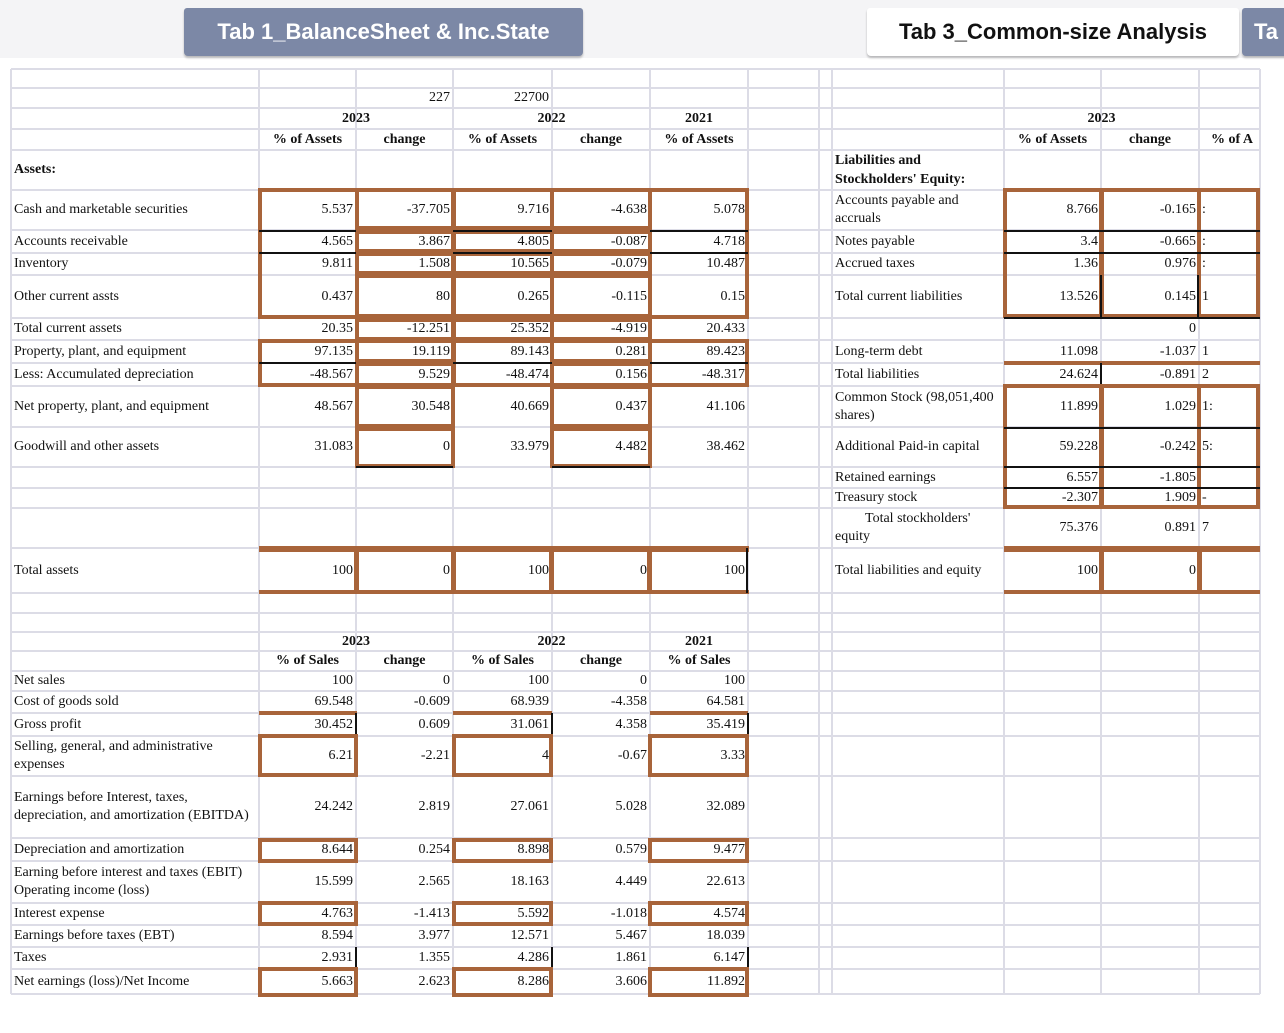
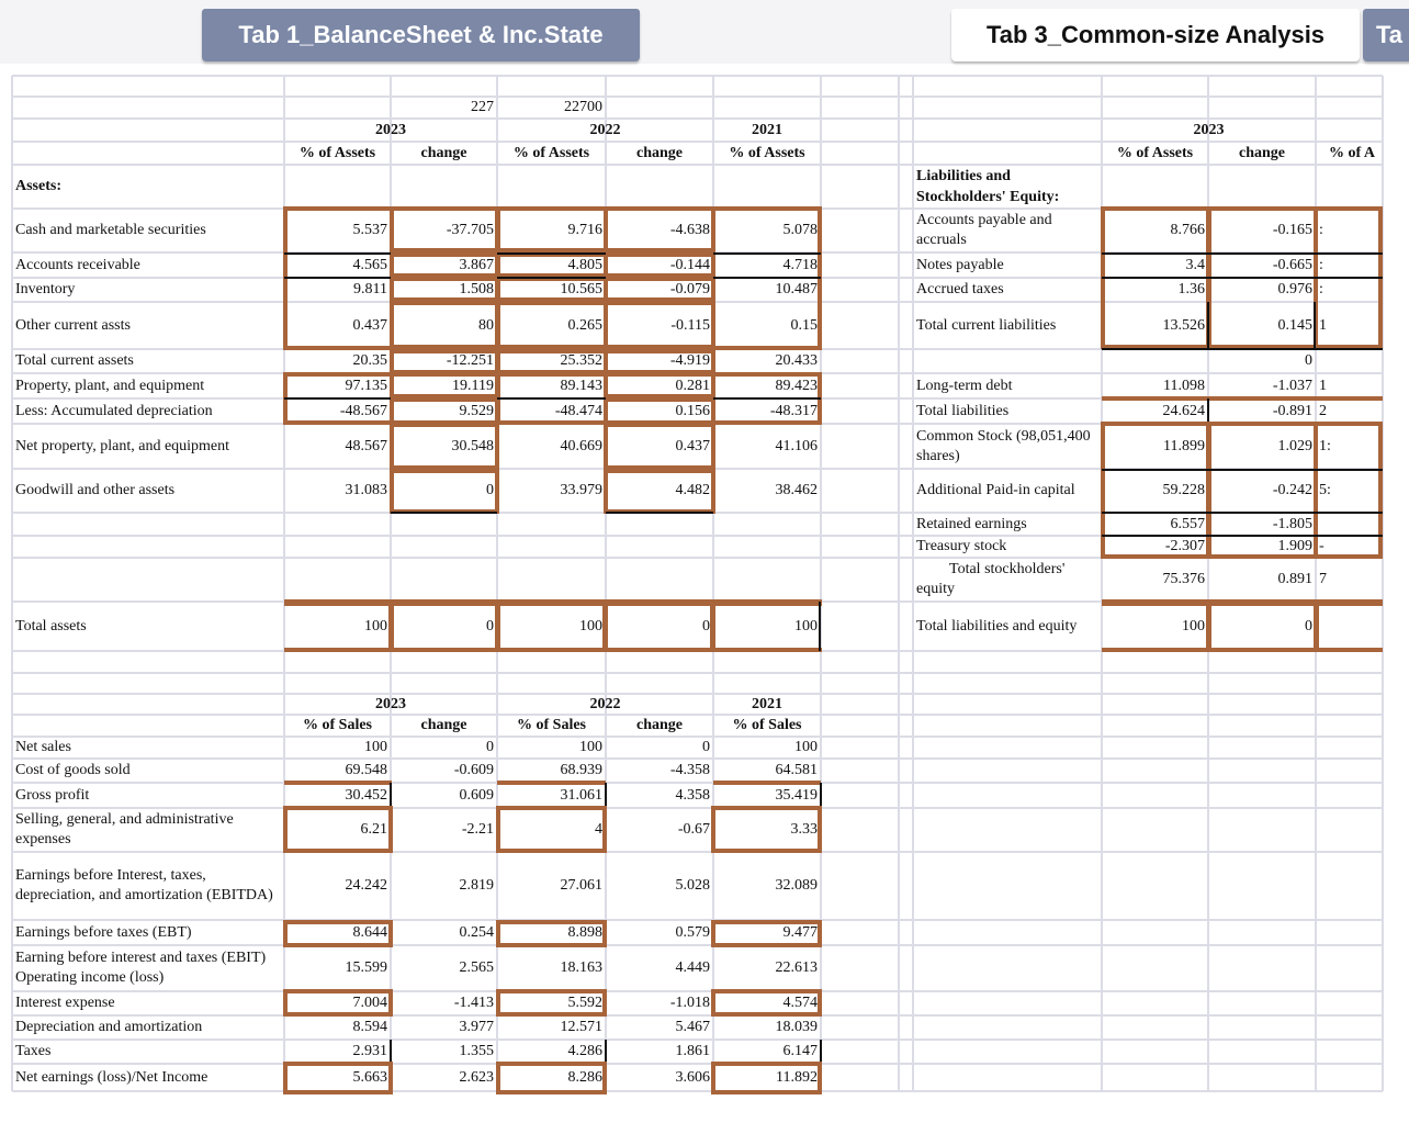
  Tab 1_BalanceSheet & Inc.State
  Tab 3_Common-size Analysis
  Ta
  227
  22700
  2023
  2022
  2021
  2023
  % of Assets
  change
  % of Assets
  change
  % of Assets
  % of Assets
  change
  % of A
  Assets:
  Liabilities and Stockholders' Equity:
  Cash and marketable securities
  5.537
  -37.705
  9.716
  -4.638
  5.078
  Accounts receivable
  4.565
  3.867
  4.805
- -0.087
+ -0.144
  4.718
  Inventory
  9.811
  1.508
  10.565
  -0.079
  10.487
  Other current assts
  0.437
  80
  0.265
  -0.115
  0.15
  Total current assets
  20.35
  -12.251
  25.352
  -4.919
  20.433
  Property, plant, and equipment
  97.135
  19.119
  89.143
  0.281
  89.423
  Less: Accumulated depreciation
  -48.567
  9.529
  -48.474
  0.156
  -48.317
  Net property, plant, and equipment
  48.567
  30.548
  40.669
  0.437
  41.106
  Goodwill and other assets
  31.083
  0
  33.979
  4.482
  38.462
  Total assets
  100
  0
  100
  0
  100
  Accounts payable and accruals
  8.766
  -0.165
  :
  Notes payable
  3.4
  -0.665
  :
  Accrued taxes
  1.36
  0.976
  :
  Total current liabilities
  13.526
  0.145
  1
  0
  Long-term debt
  11.098
  -1.037
  1
  Total liabilities
  24.624
  -0.891
  2
  Common Stock (98,051,400 shares)
  11.899
  1.029
  1:
  Additional Paid-in capital
  59.228
  -0.242
  5:
  Retained earnings
  6.557
  -1.805
  Treasury stock
  -2.307
  1.909
  -
  Total stockholders' equity
  75.376
  0.891
  7
  Total liabilities and equity
  100
  0
  2023
  2022
  2021
  % of Sales
  change
  % of Sales
  change
  % of Sales
  Net sales
  100
  0
  100
  0
  100
  Cost of goods sold
  69.548
  -0.609
  68.939
  -4.358
  64.581
  Gross profit
  30.452
  0.609
  31.061
  4.358
  35.419
  Selling, general, and administrative expenses
  6.21
  -2.21
  4
  -0.67
  3.33
  Earnings before Interest, taxes, depreciation, and amortization (EBITDA)
  24.242
  2.819
  27.061
  5.028
  32.089
- Depreciation and amortization
+ Earnings before taxes (EBT)
  8.644
  0.254
  8.898
  0.579
  9.477
  Earning before interest and taxes (EBIT) Operating income (loss)
  15.599
  2.565
  18.163
  4.449
  22.613
  Interest expense
- 4.763
+ 7.004
  -1.413
  5.592
  -1.018
  4.574
- Earnings before taxes (EBT)
+ Depreciation and amortization
  8.594
  3.977
  12.571
  5.467
  18.039
  Taxes
  2.931
  1.355
  4.286
  1.861
  6.147
  Net earnings (loss)/Net Income
  5.663
  2.623
  8.286
  3.606
  11.892
